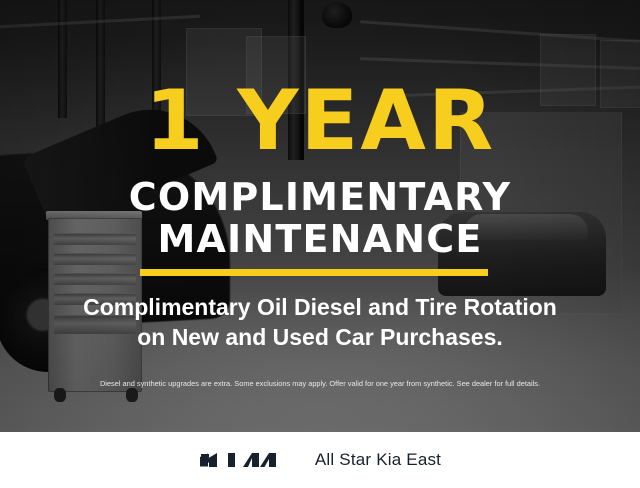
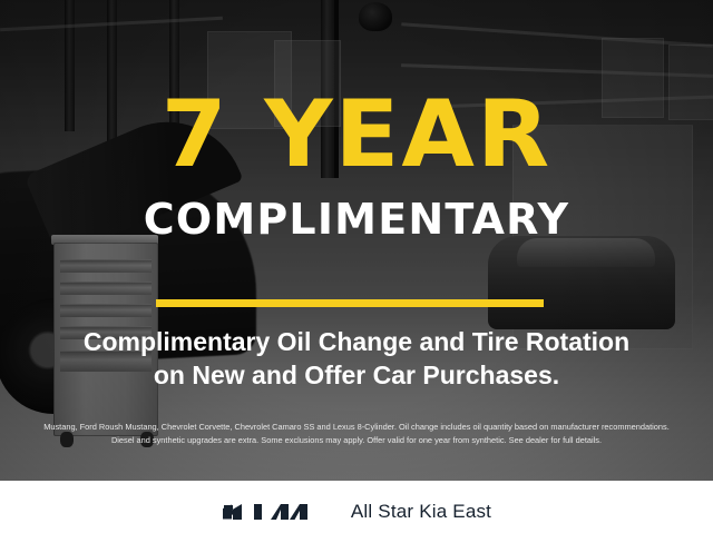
- 1 YEAR
+ 7 YEAR
  COMPLIMENTARY
- MAINTENANCE
- Complimentary Oil Diesel and Tire Rotation
+ Complimentary Oil Change and Tire Rotation
- on New and Used Car Purchases.
+ on New and Offer Car Purchases.
+ Mustang, Ford Roush Mustang, Chevrolet Corvette, Chevrolet Camaro SS and Lexus 8-Cylinder. Oil change includes oil quantity based on manufacturer recommendations.
  Diesel and synthetic upgrades are extra. Some exclusions may apply. Offer valid for one year from synthetic. See dealer for full details.
  All Star Kia East
